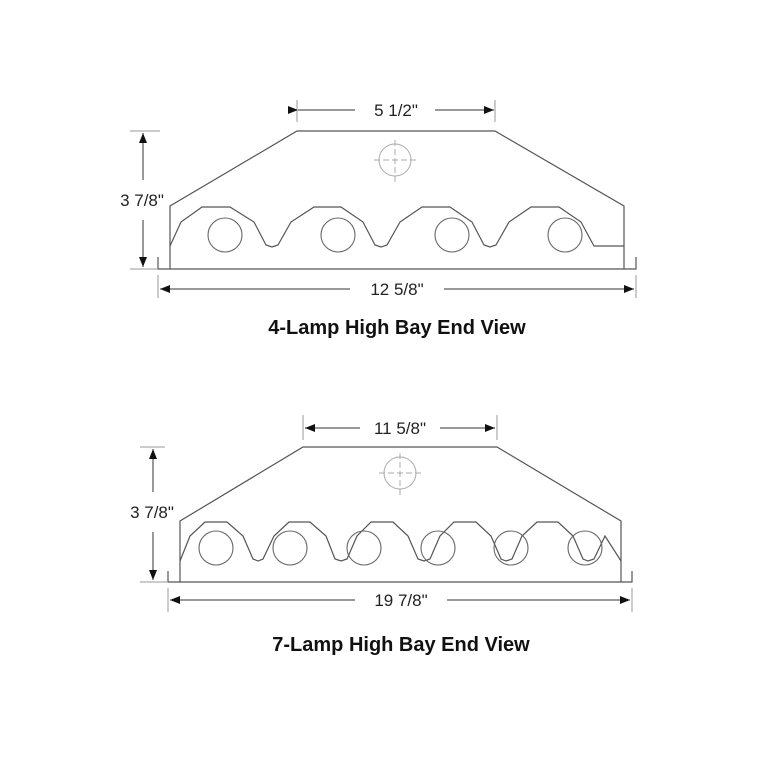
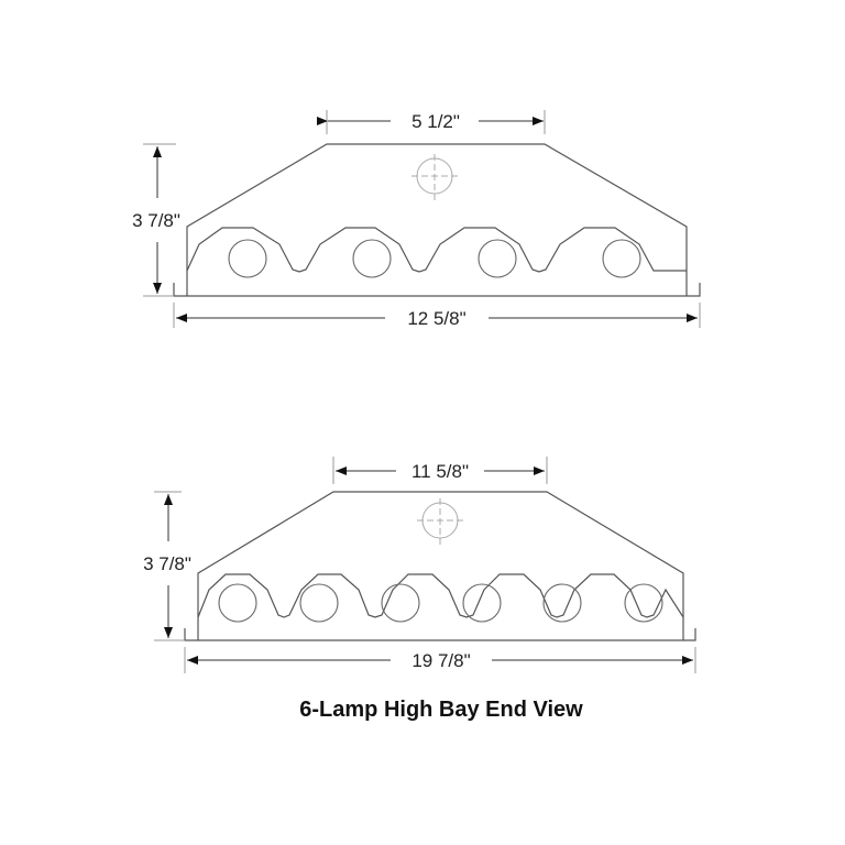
  5 1/2"
  3 7/8"
  12 5/8"
- 4-Lamp High Bay End View
  11 5/8"
  3 7/8"
  19 7/8"
- 7-Lamp High Bay End View
+ 6-Lamp High Bay End View
